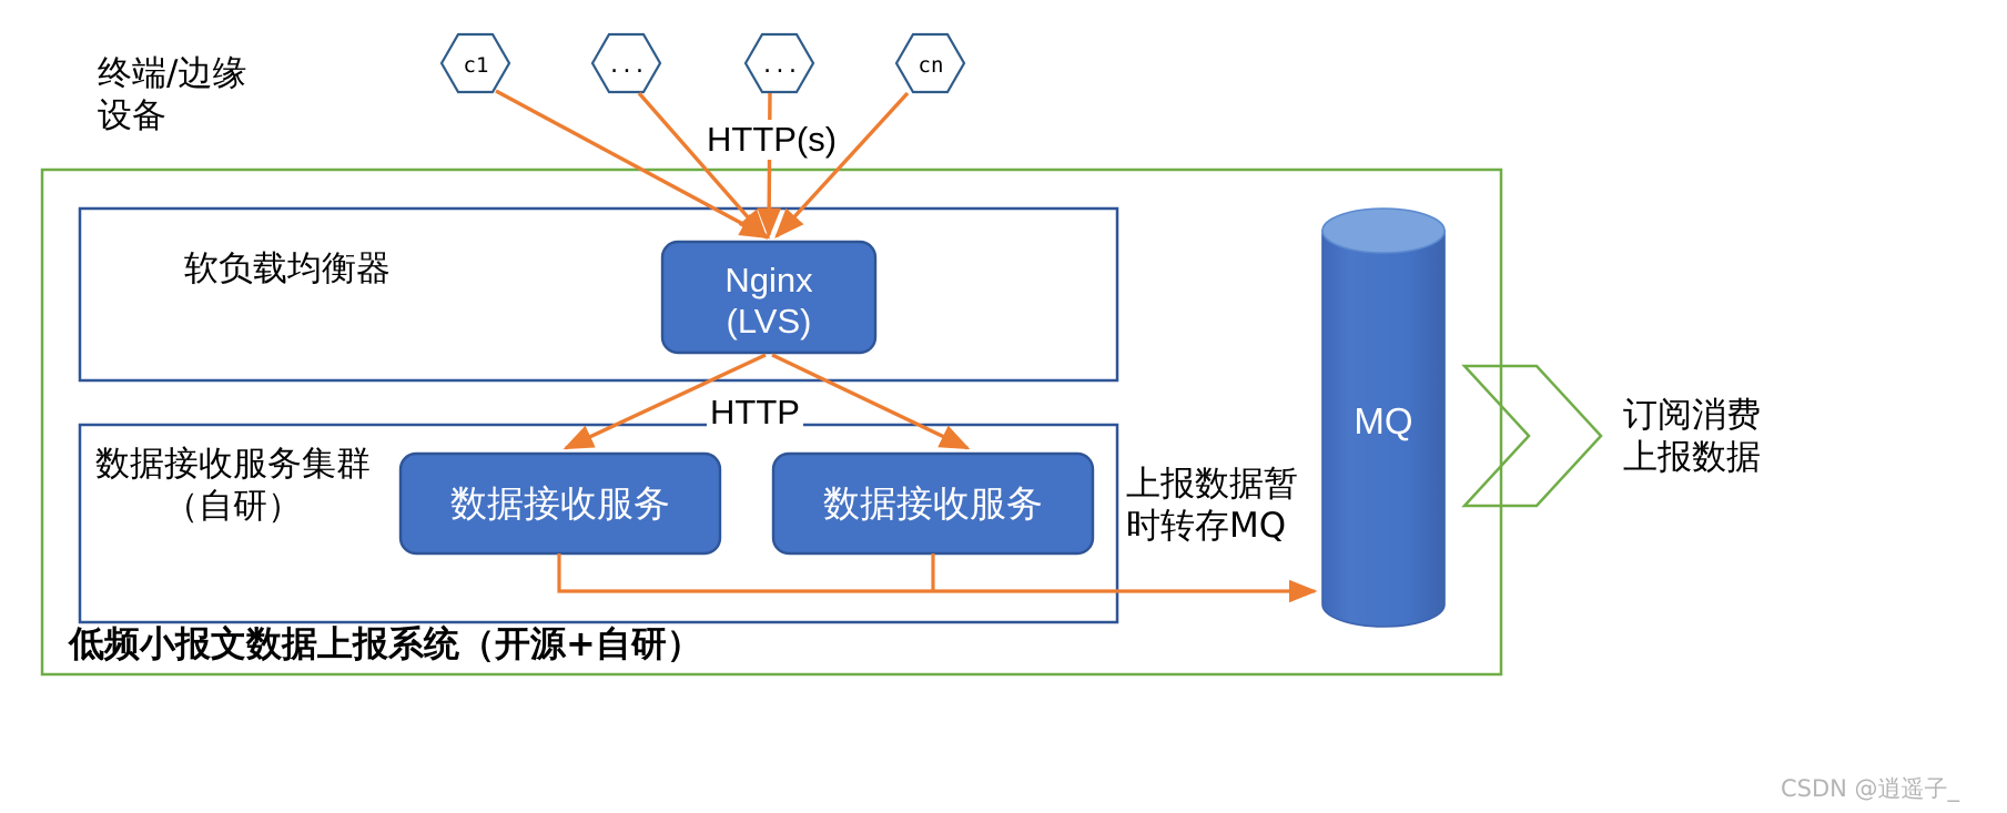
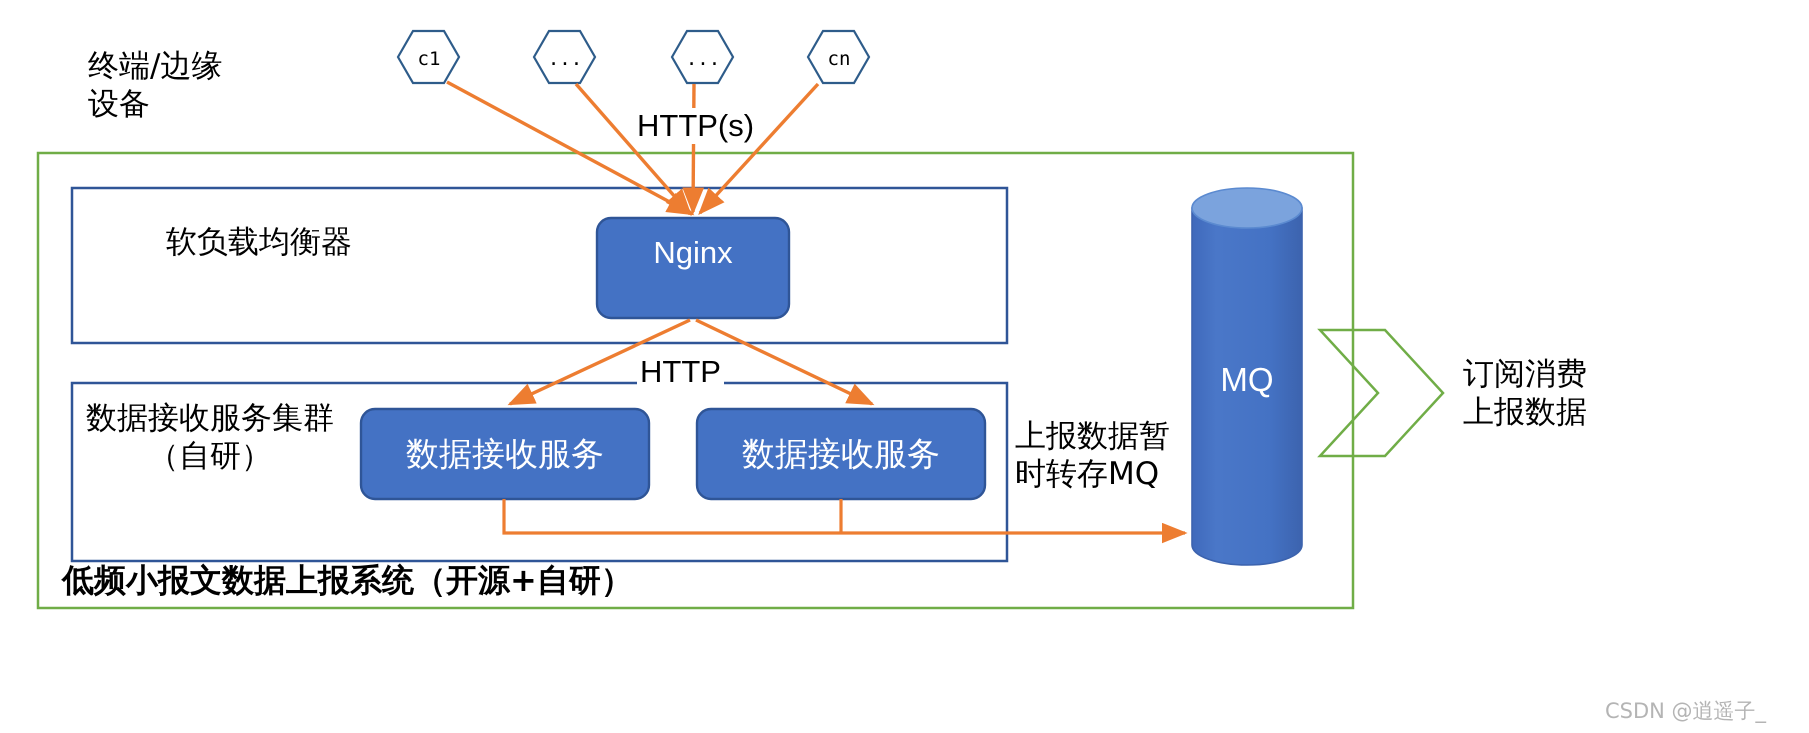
  终端/边缘
  设备
  c1
  ...
  ...
  cn
  HTTP(s)
  软负载均衡器
  Nginx
- (LVS)
  HTTP
  数据接收服务集群
  （自研）
  数据接收服务
  数据接收服务
  上报数据暂
  时转存MQ
  MQ
  订阅消费
  上报数据
  低频小报文数据上报系统（开源+自研）
  CSDN @逍遥子_
